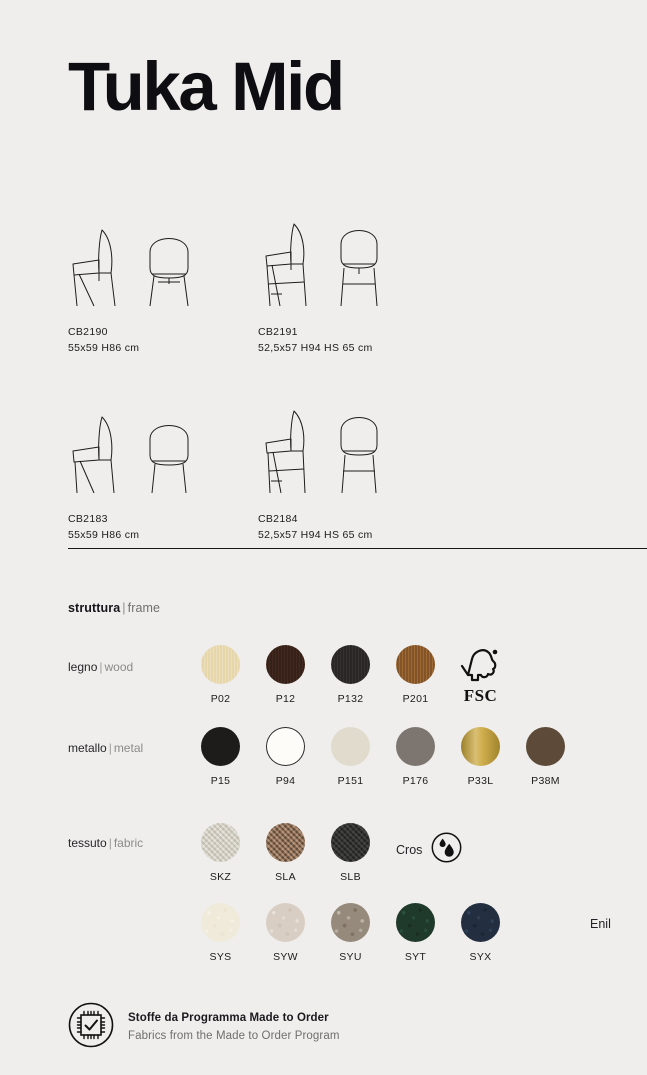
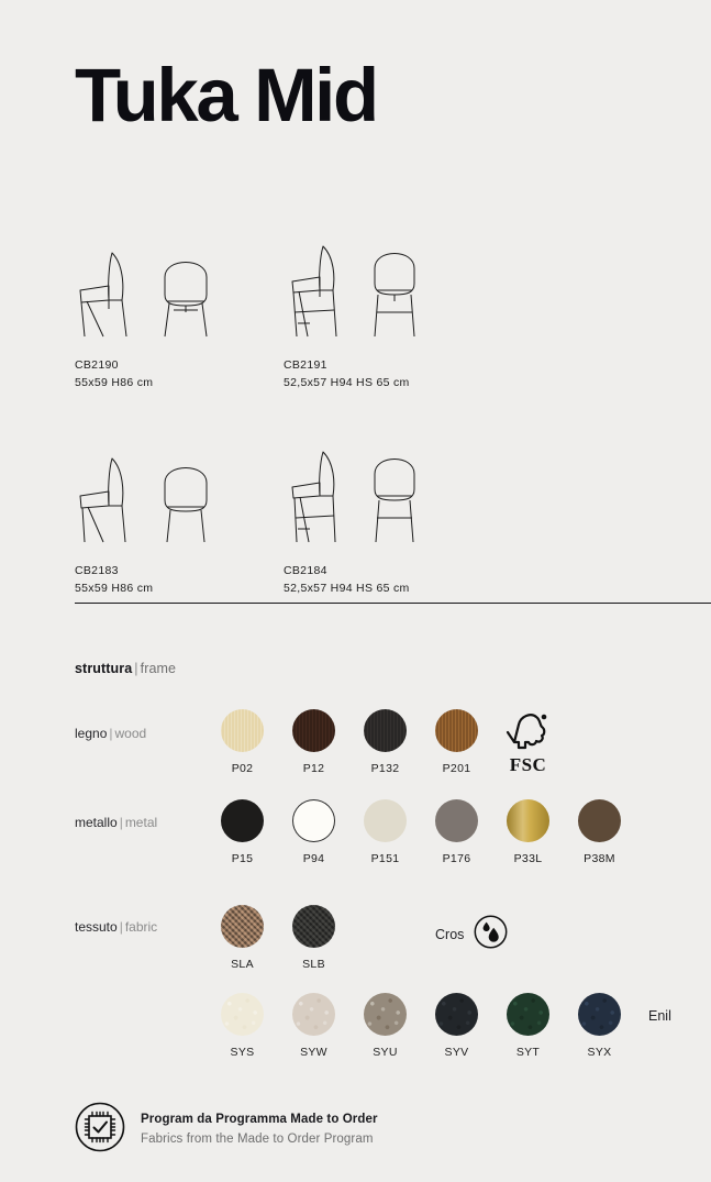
  Tuka Mid
  CB2190
  55x59 H86 cm
  CB2191
  52,5x57 H94 HS 65 cm
  CB2183
  55x59 H86 cm
  CB2184
  52,5x57 H94 HS 65 cm
  struttura | frame
  legno | wood
  P02
  P12
  P132
  P201
  FSC
  metallo | metal
  P15
  P94
  P151
  P176
  P33L
  P38M
  tessuto | fabric
- SKZ
  SLA
  SLB
  Cros
  SYS
  SYW
  SYU
+ SYV
  SYT
  SYX
  Enil
- Stoffe da Programma Made to Order
+ Program da Programma Made to Order
  Fabrics from the Made to Order Program
